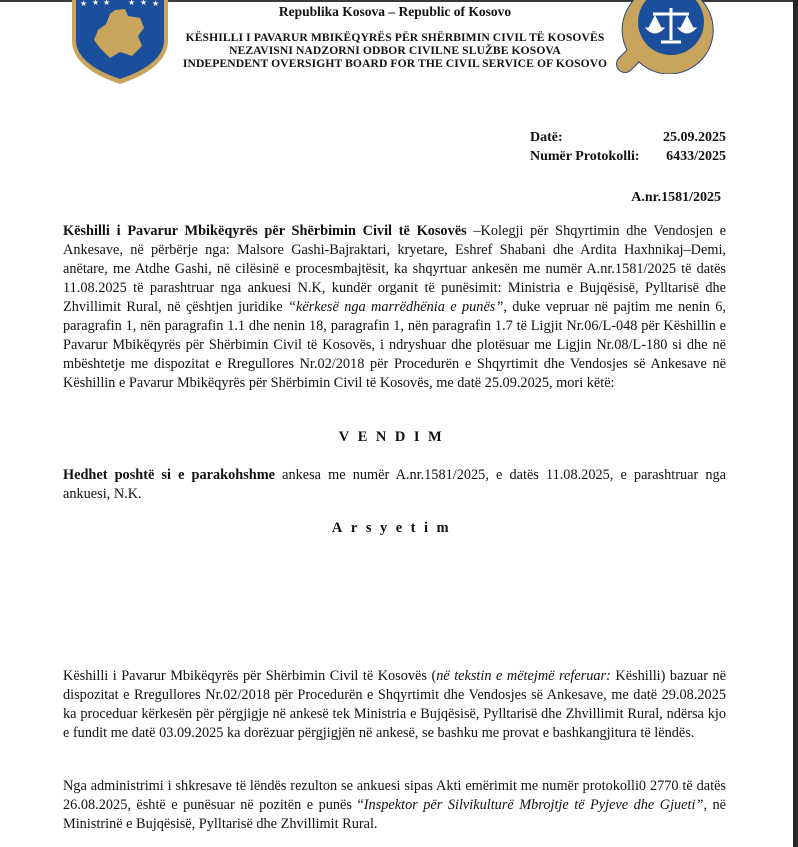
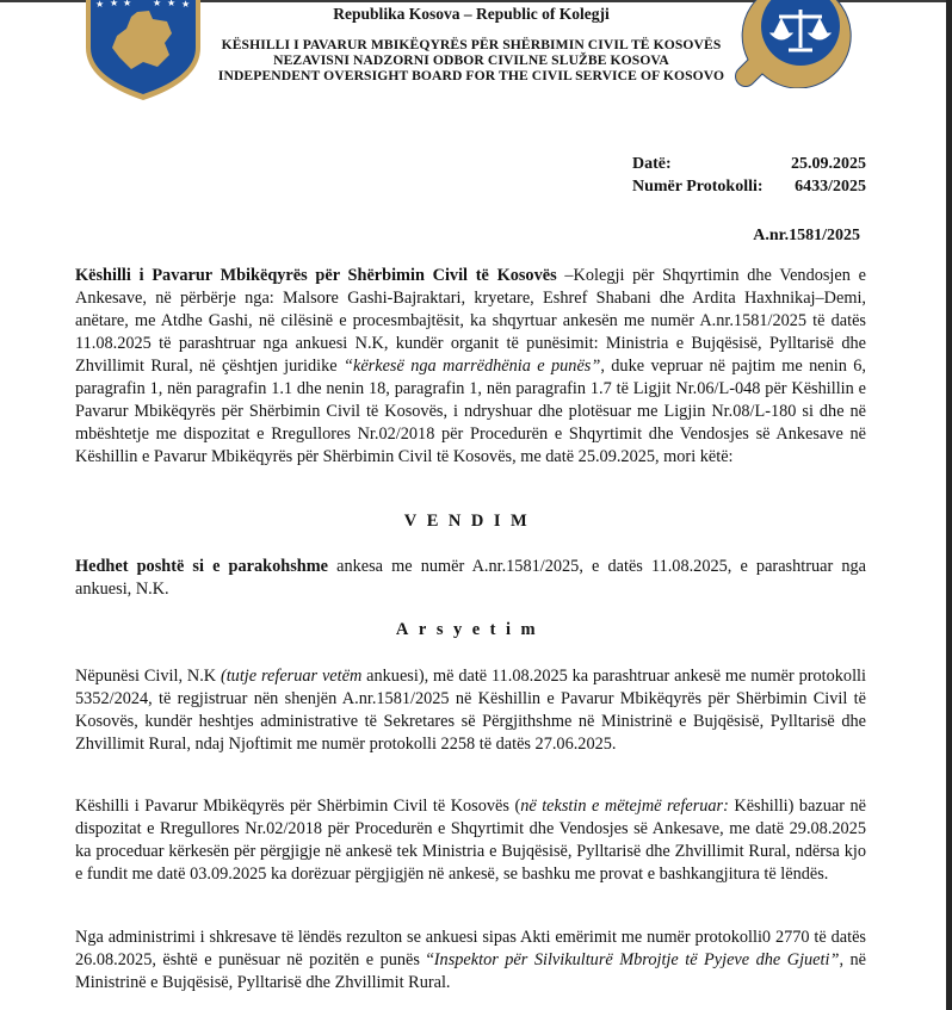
  ★
  ★
  ★
  ★
  ★
  ★
- Republika Kosova – Republic of Kosovo
+ Republika Kosova – Republic of Kolegji
  KËSHILLI I PAVARUR MBIKËQYRËS PËR SHËRBIMIN CIVIL TË KOSOVËS
  NEZAVISNI NADZORNI ODBOR CIVILNE SLUŽBE KOSOVA
  INDEPENDENT OVERSIGHT BOARD FOR THE CIVIL SERVICE OF KOSOVO
  Datë:
  25.09.2025
  Numër Protokolli:
  6433/2025
  A.nr.1581/2025
  Këshilli i Pavarur Mbikëqyrës për Shërbimin Civil të Kosovës –Kolegji për Shqyrtimin dhe Vendosjen e Ankesave, në përbërje nga: Malsore Gashi-Bajraktari, kryetare, Eshref Shabani dhe Ardita Haxhnikaj–Demi, anëtare, me Atdhe Gashi, në cilësinë e procesmbajtësit, ka shqyrtuar ankesën me numër A.nr.1581/2025 të datës 11.08.2025 të parashtruar nga ankuesi N.K, kundër organit të punësimit: Ministria e Bujqësisë, Pylltarisë dhe Zhvillimit Rural, në çështjen juridike “kërkesë nga marrëdhënia e punës”, duke vepruar në pajtim me nenin 6, paragrafin 1, nën paragrafin 1.1 dhe nenin 18, paragrafin 1, nën paragrafin 1.7 të Ligjit Nr.06/L-048 për Këshillin e Pavarur Mbikëqyrës për Shërbimin Civil të Kosovës, i ndryshuar dhe plotësuar me Ligjin Nr.08/L-180 si dhe në mbështetje me dispozitat e Rregullores Nr.02/2018 për Procedurën e Shqyrtimit dhe Vendosjes së Ankesave në Këshillin e Pavarur Mbikëqyrës për Shërbimin Civil të Kosovës, me datë 25.09.2025, mori këtë:
  VENDIM
  Hedhet poshtë si e parakohshme ankesa me numër A.nr.1581/2025, e datës 11.08.2025, e parashtruar nga ankuesi, N.K.
  Arsyetim
+ Nëpunësi Civil, N.K (tutje referuar vetëm ankuesi), më datë 11.08.2025 ka parashtruar ankesë me numër protokolli 5352/2024, të regjistruar nën shenjën A.nr.1581/2025 në Këshillin e Pavarur Mbikëqyrës për Shërbimin Civil të Kosovës, kundër heshtjes administrative të Sekretares së Përgjithshme në Ministrinë e Bujqësisë, Pylltarisë dhe Zhvillimit Rural, ndaj Njoftimit me numër protokolli 2258 të datës 27.06.2025.
  Këshilli i Pavarur Mbikëqyrës për Shërbimin Civil të Kosovës (në tekstin e mëtejmë referuar: Këshilli) bazuar në dispozitat e Rregullores Nr.02/2018 për Procedurën e Shqyrtimit dhe Vendosjes së Ankesave, me datë 29.08.2025 ka proceduar kërkesën për përgjigje në ankesë tek Ministria e Bujqësisë, Pylltarisë dhe Zhvillimit Rural, ndërsa kjo e fundit me datë 03.09.2025 ka dorëzuar përgjigjën në ankesë, se bashku me provat e bashkangjitura të lëndës.
  Nga administrimi i shkresave të lëndës rezulton se ankuesi sipas Akti emërimit me numër protokolli0 2770 të datës 26.08.2025, është e punësuar në pozitën e punës “Inspektor për Silvikulturë Mbrojtje të Pyjeve dhe Gjueti”, në Ministrinë e Bujqësisë, Pylltarisë dhe Zhvillimit Rural.
